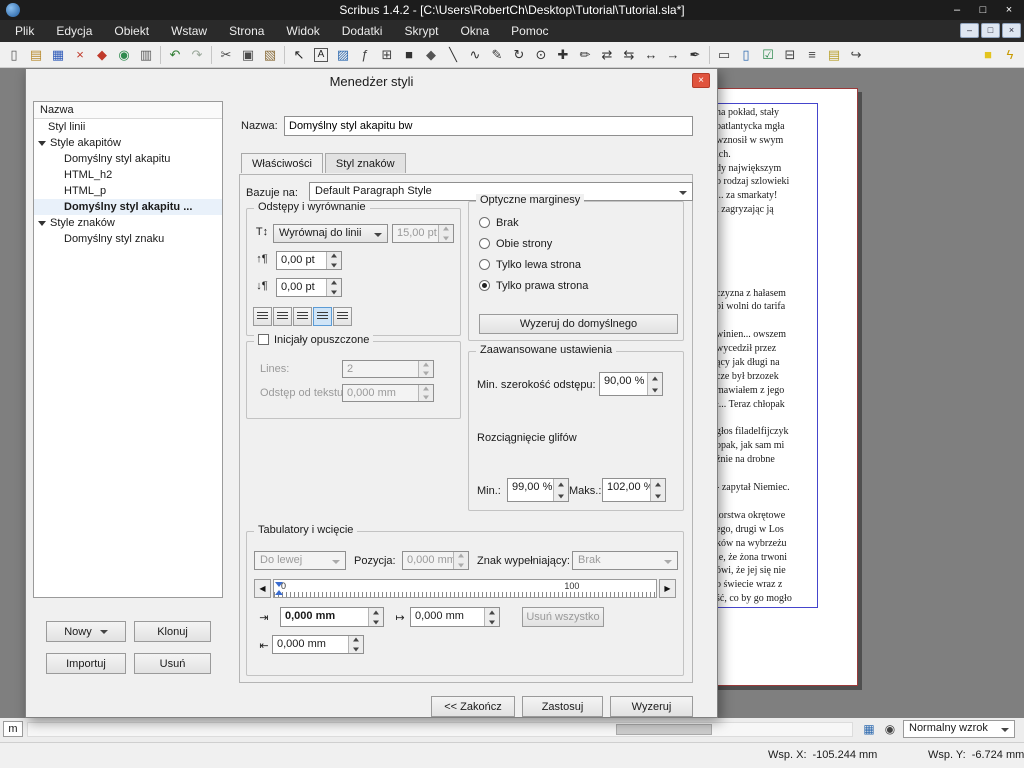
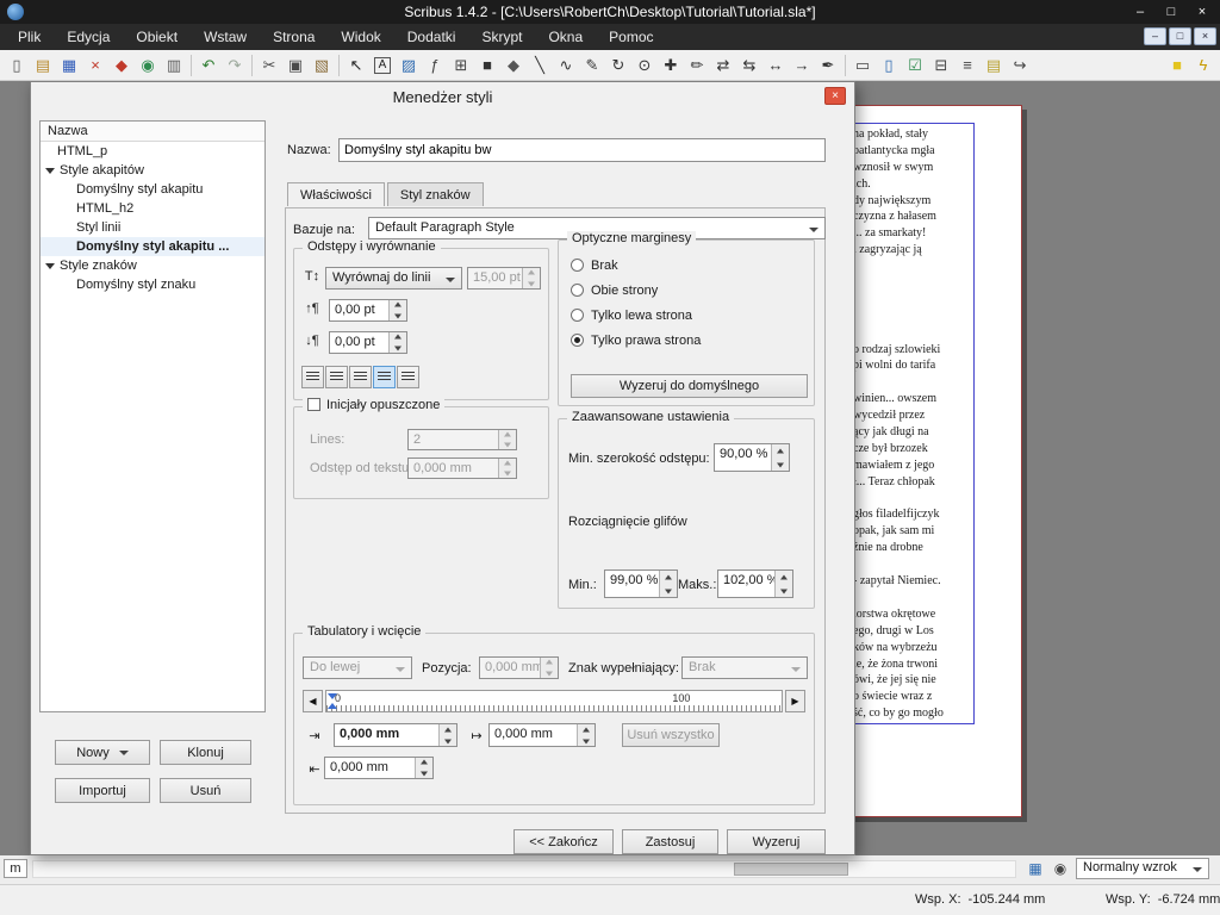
  Scribus 1.4.2 - [C:\Users\RobertCh\Desktop\Tutorial\Tutorial.sla*]
  –
  □
  ×
  Plik
  Edycja
  Obiekt
  Wstaw
  Strona
  Widok
  Dodatki
  Skrypt
  Okna
  Pomoc
  –
  □
  ×
  ▯
  ▤
  ▦
  ×
  ◆
  ◉
  ▥
  ↶
  ↷
  ✂
  ▣
  ▧
  ↖
  A
  ▨
  ƒ
  ⊞
  ■
  ◆
  ╲
  ∿
  ✎
  ↻
  ⊙
  ✚
  ✏
  ⇄
  ⇆
  ↔
  →
  ✒
  ▭
  ▯
  ☑
  ⊟
  ≡
  ▤
  ↪
  ■
  ϟ
  na pokład, stały
  oatlantycka mgła
  wznosił w swym
  ch.
  dy największym
- o rodzaj szlowieki
+ czyzna z hałasem
  .. za smarkaty!
  zagryzając ją
- czyzna z hałasem
+ o rodzaj szlowieki
  pi wolni do tarifa
  winien... owszem
  wycedził przez
  ący jak długi na
  cze był brzozek
  mawiałem z jego
  ... Teraz chłopak
  głos filadelfijczyk
  opak, jak sam mi
  źnie na drobne
  zapytał Niemiec.
  orstwa okrętowe
  ego, drugi w Los
  ków na wybrzeżu
  e, że żona trwoni
  ówi, że jej się nie
  o świecie wraz z
  ć, co by go mogło
  Menedżer styli
  ×
  Nazwa
- Styl linii
+ HTML_p
  Style akapitów
  Domyślny styl akapitu
  HTML_h2
- HTML_p
+ Styl linii
  Domyślny styl akapitu ...
  Style znaków
  Domyślny styl znaku
  Nowy
  Klonuj
  Importuj
  Usuń
  Nazwa:
  Domyślny styl akapitu bw
  Właściwości
  Styl znaków
  Bazuje na:
  Default Paragraph Style
  Odstępy i wyrównanie
  T↕
  Wyrównaj do linii
  15,00 pt
  ↑¶
  0,00 pt
  ↓¶
  0,00 pt
  Optyczne marginesy
  Brak
  Obie strony
  Tylko lewa strona
  Tylko prawa strona
  Wyzeruj do domyślnego
  Inicjały opuszczone
  Lines:
  2
  Odstęp od tekstu
  0,000 mm
  Zaawansowane ustawienia
  Min. szerokość odstępu:
  90,00 %
  Rozciągnięcie glifów
  Min.:
  99,00 %
  Maks.:
  102,00 %
  Tabulatory i wcięcie
  Do lewej
  Pozycja:
  0,000 mm
  Znak wypełniający:
  Brak
  ◀
  0
  100
  ▶
  ⇥
  0,000 mm
  ↦
  0,000 mm
  Usuń wszystko
  ⇤
  0,000 mm
  << Zakończ
  Zastosuj
  Wyzeruj
  m
  ▦
  ◉
  Normalny wzrok
  Wsp. X: -105.244 mm
  Wsp. Y: -6.724 mm
